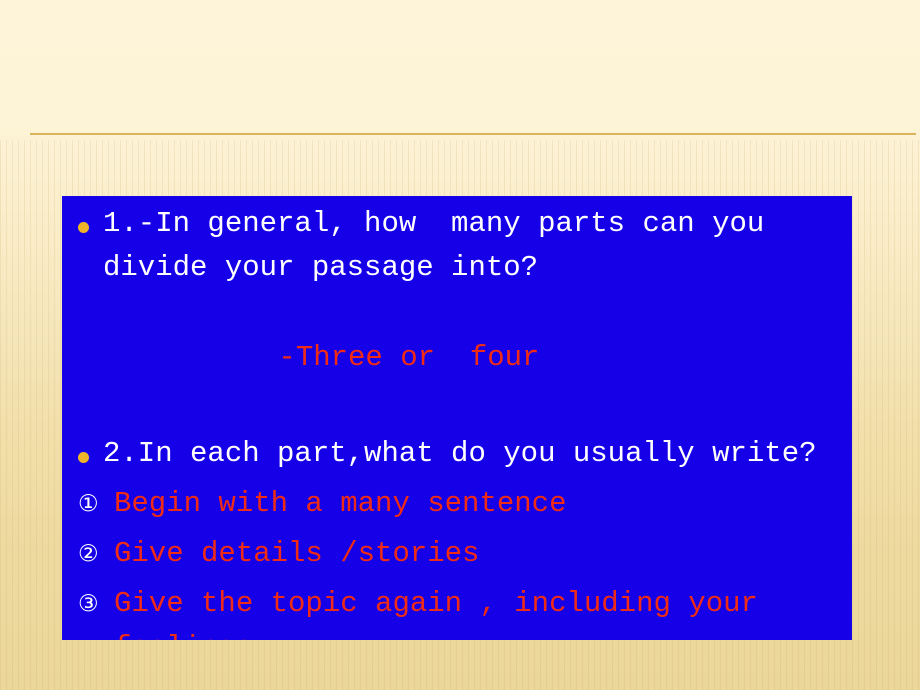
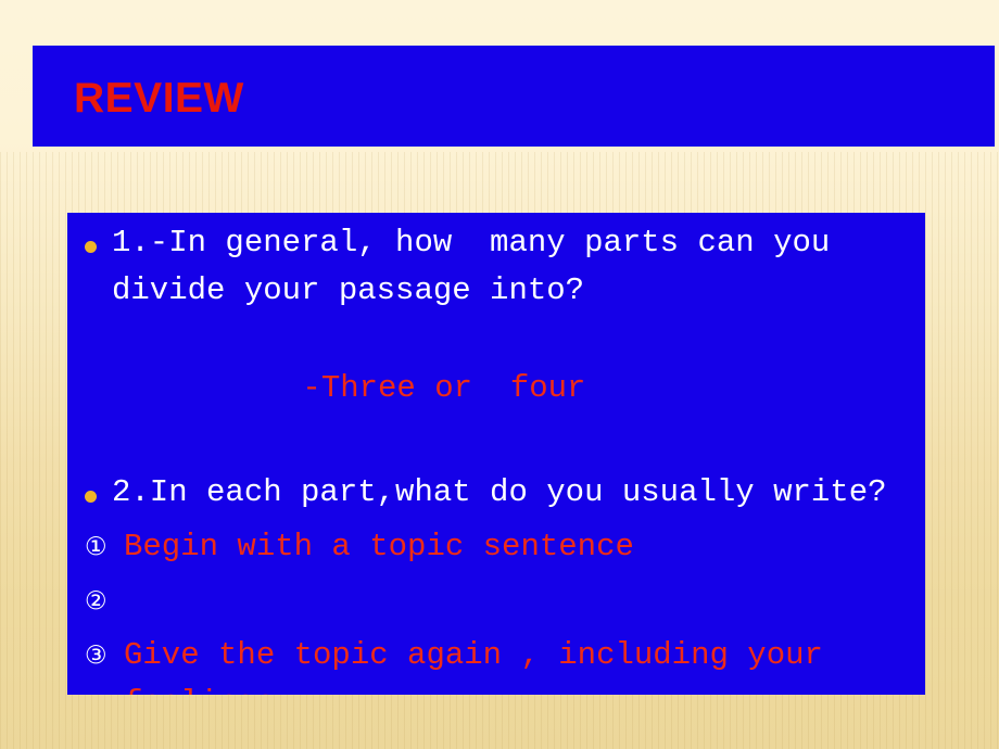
+ REVIEW
  1.-In general, how many parts can you divide your passage into?
  -Three or four
  2.In each part,what do you usually write?
  ①
- Begin with a many sentence
+ Begin with a topic sentence
  ②
- Give details /stories
  ③
  Give the topic again , including your
